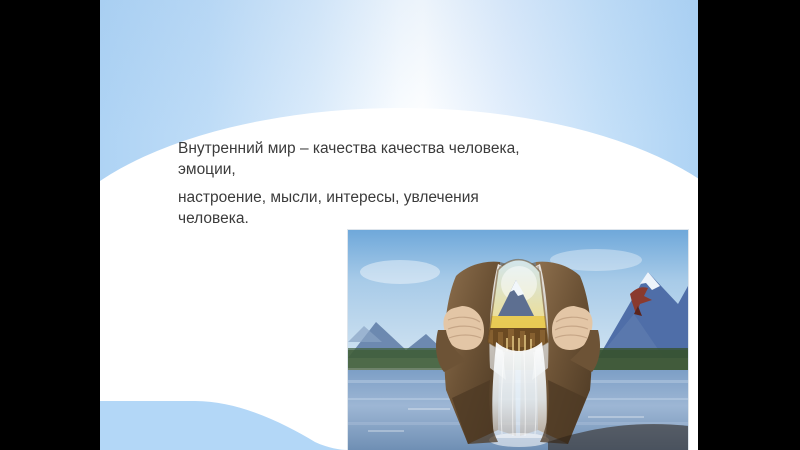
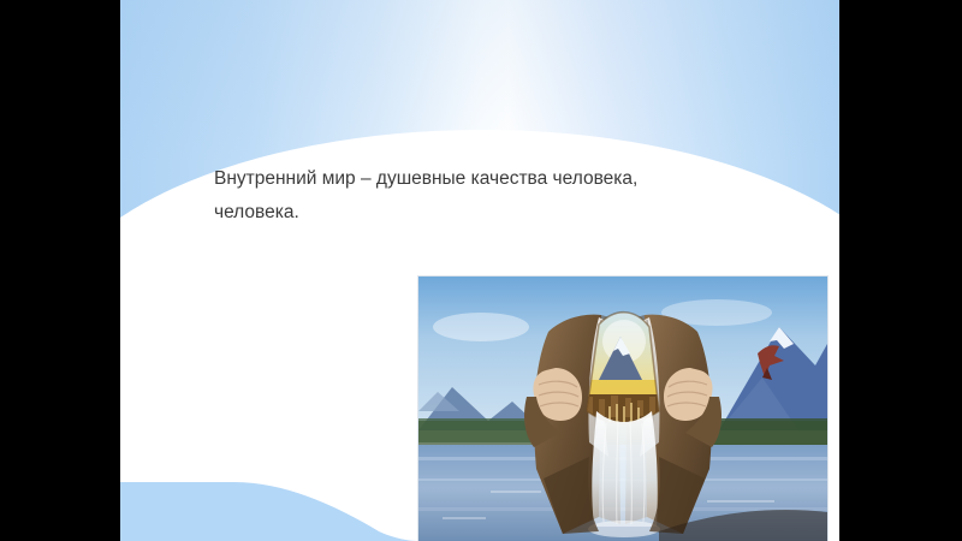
- Внутренний мир – качества качества человека,
+ Внутренний мир – душевные качества человека,
- эмоции,
- настроение, мысли, интересы, увлечения
  человека.
